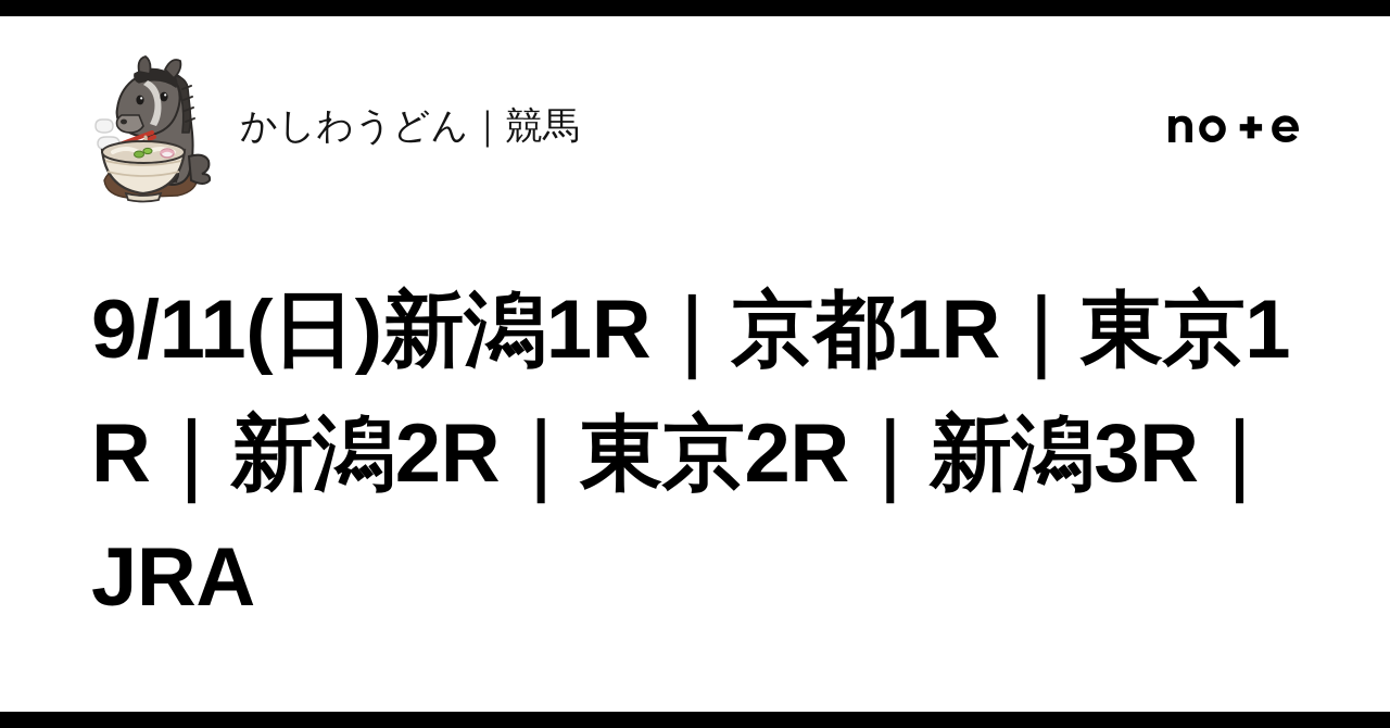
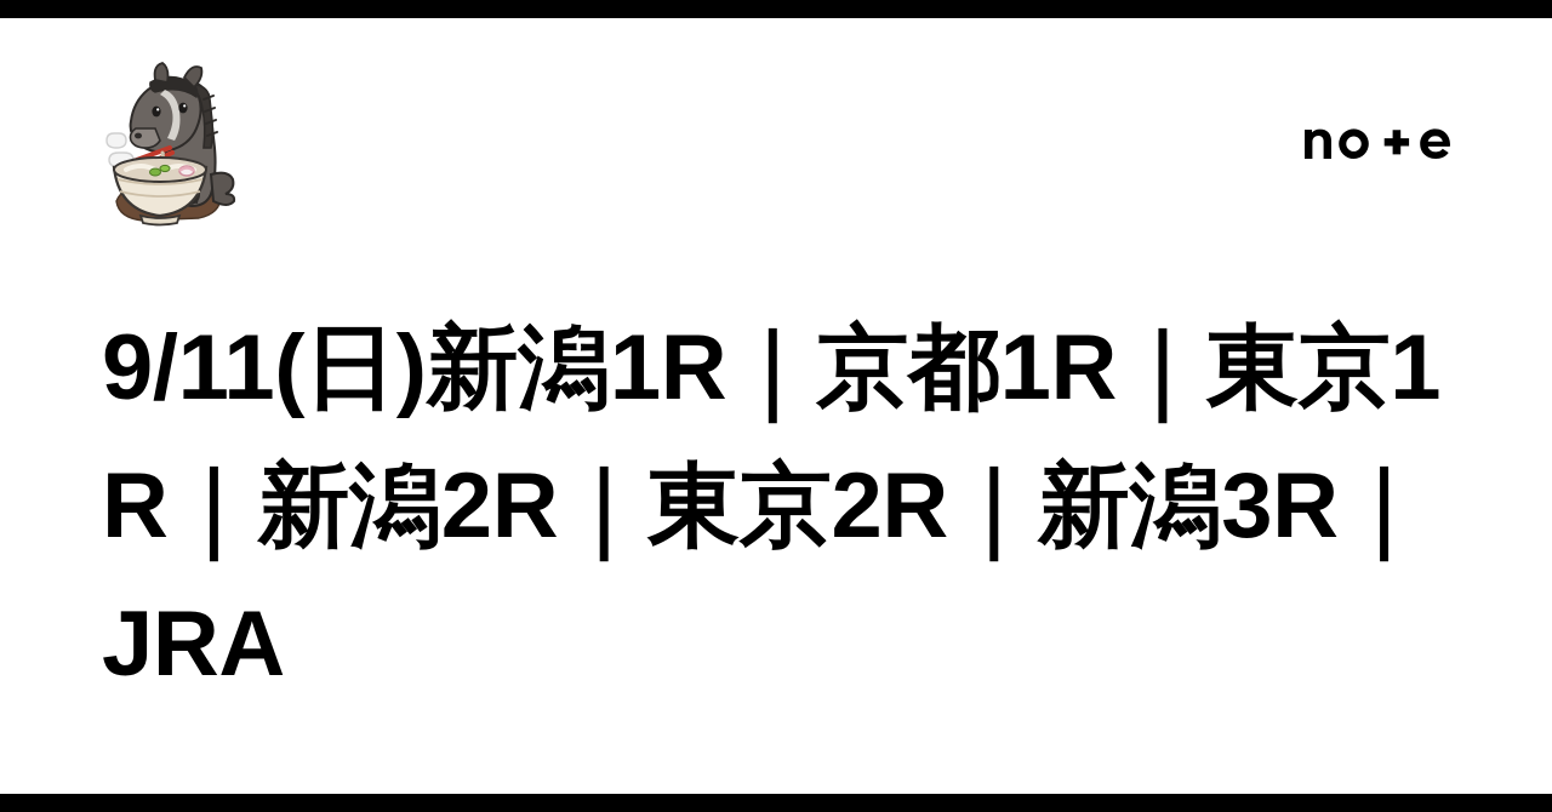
- かしわうどん｜競馬
  9/11(日)新潟1R｜京都1R｜東京1R｜新潟2R｜東京2R｜新潟3R｜JRA
